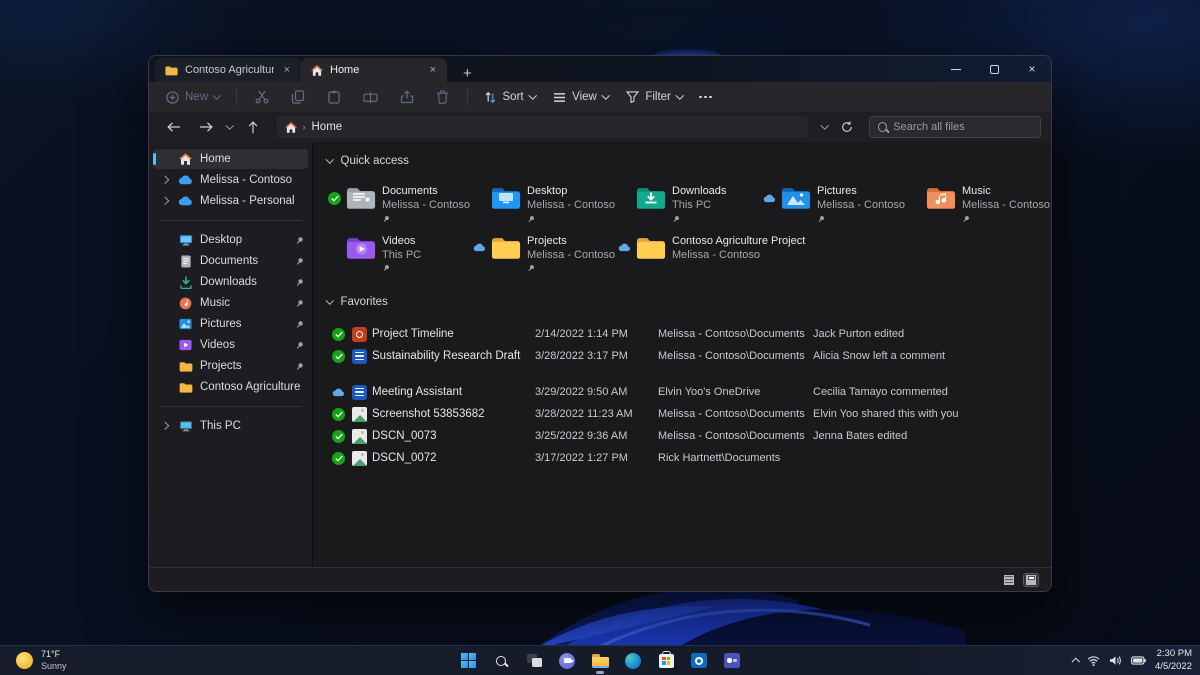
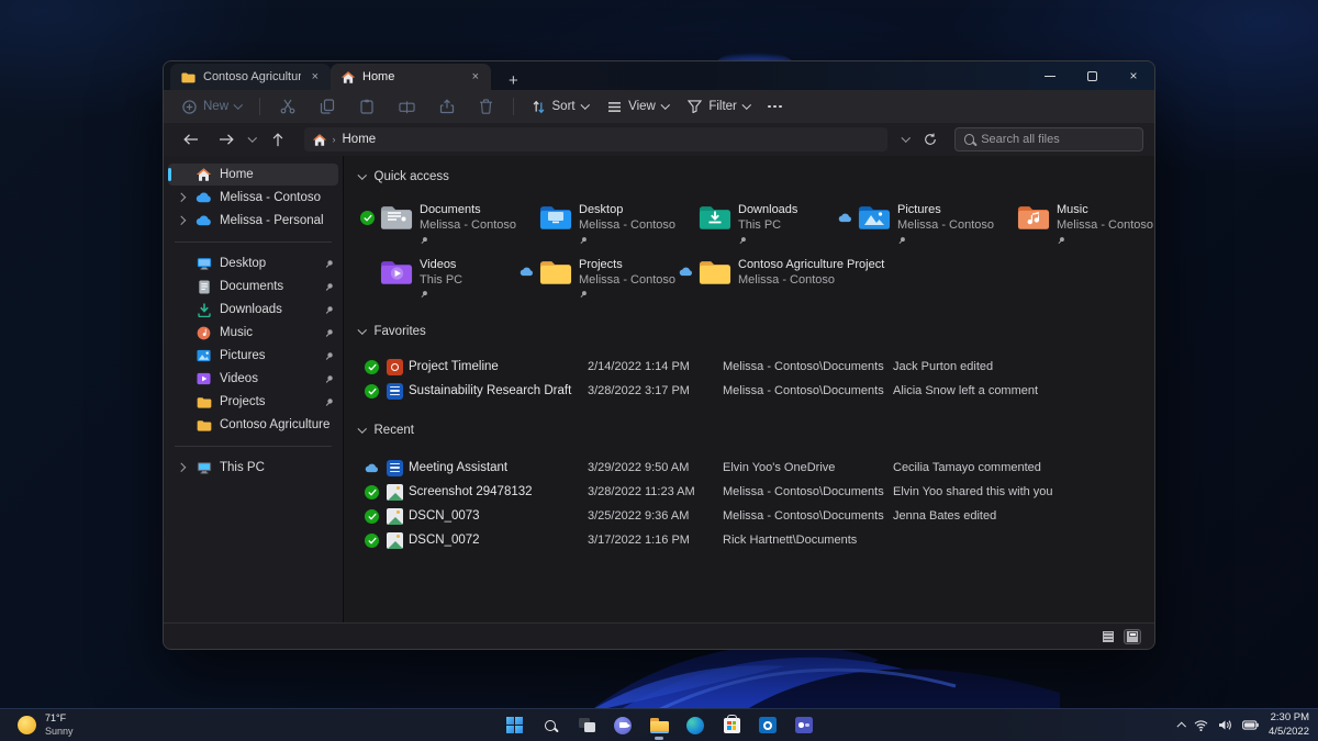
  ×
  Home
  ×
  +
  ×
  New
  Sort
  View
  Filter
  ›
  Home
  Search all files
  Home
  Melissa - Contoso
  Melissa - Personal
  Desktop
  Documents
  Downloads
  Music
  Pictures
  Videos
  Projects
  Contoso Agriculture
  This PC
  Quick access
  Documents
  Melissa - Contoso
  Desktop
  Melissa - Contoso
  Downloads
  This PC
  Pictures
  Melissa - Contoso
  Music
  Melissa - Contoso
  Videos
  This PC
  Projects
  Melissa - Contoso
  Contoso Agriculture Project
  Melissa - Contoso
  Favorites
  Project Timeline
  2/14/2022 1:14 PM
  Melissa - Contoso\Documents
  Jack Purton edited
  Sustainability Research Draft
  3/28/2022 3:17 PM
  Melissa - Contoso\Documents
  Alicia Snow left a comment
+ Recent
  Meeting Assistant
  3/29/2022 9:50 AM
  Elvin Yoo's OneDrive
  Cecilia Tamayo commented
- Screenshot 53853682
+ Screenshot 29478132
  3/28/2022 11:23 AM
  Melissa - Contoso\Documents
  Elvin Yoo shared this with you
  DSCN_0073
  3/25/2022 9:36 AM
  Melissa - Contoso\Documents
  Jenna Bates edited
  DSCN_0072
- 3/17/2022 1:27 PM
+ 3/17/2022 1:16 PM
  Rick Hartnett\Documents
  71°F
  Sunny
  2:30 PM
  4/5/2022
